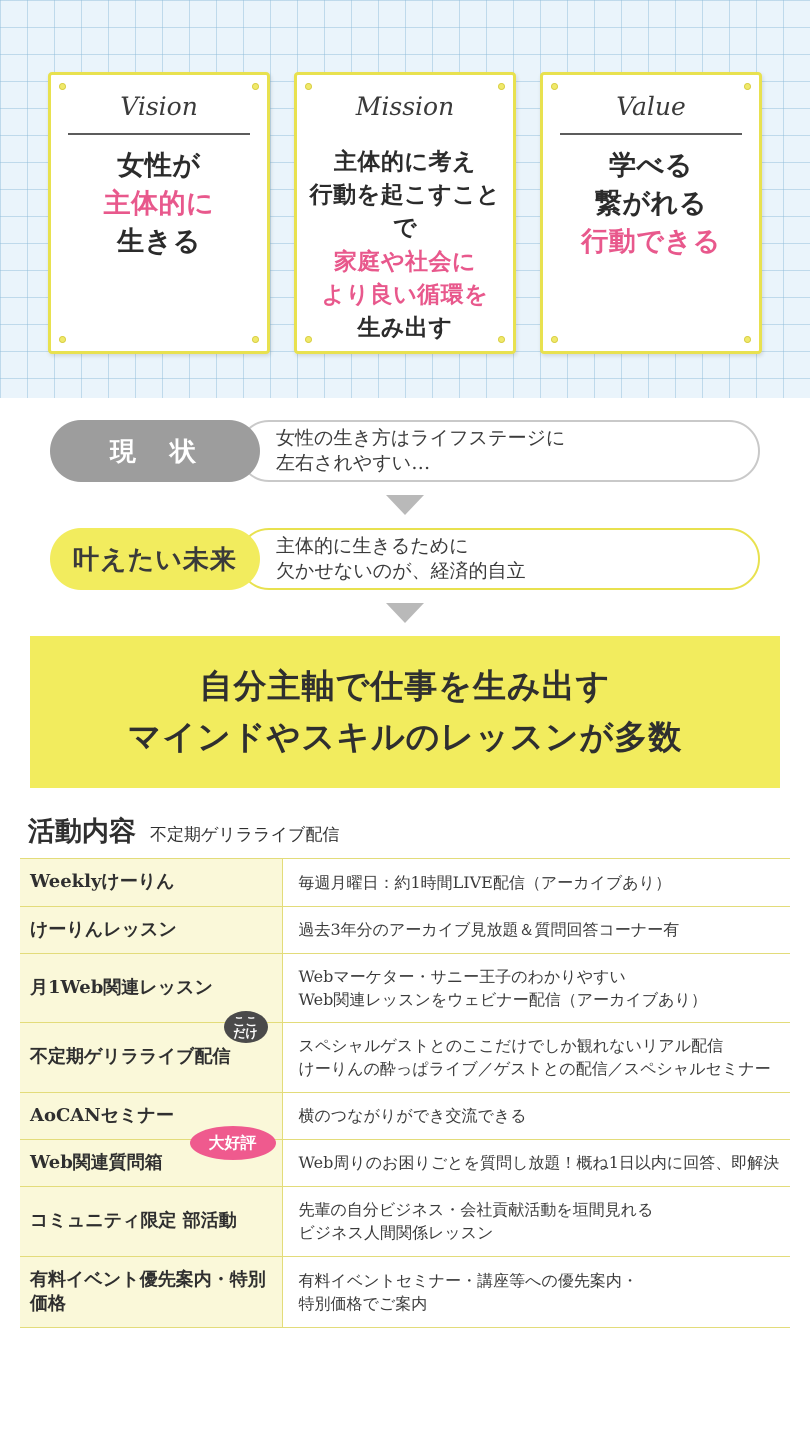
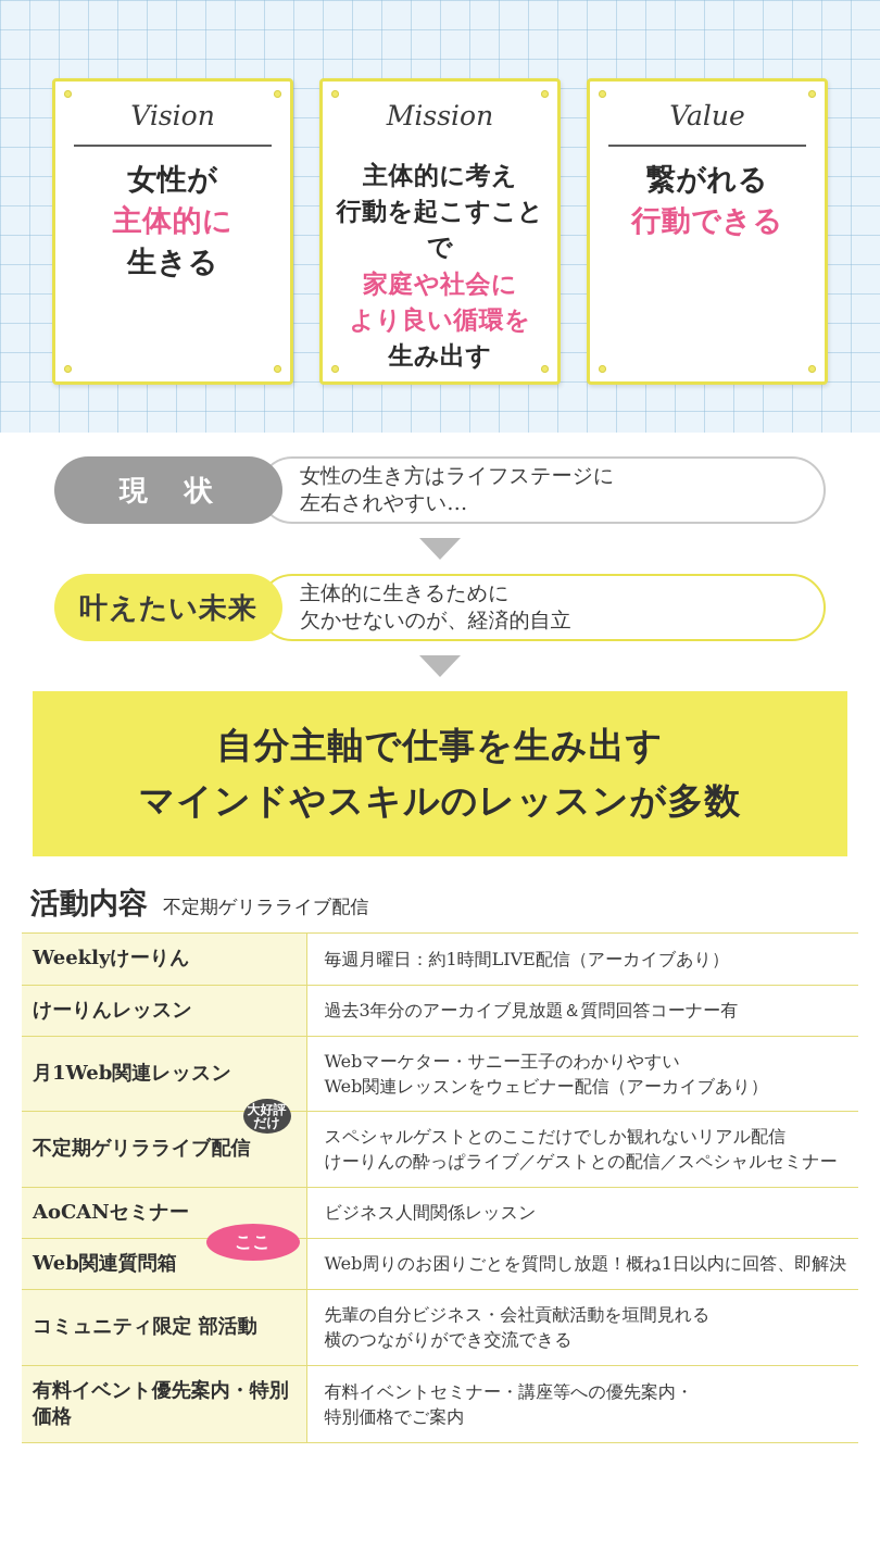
  Vision
  女性が
  主体的に
  生きる
  Mission
  主体的に考え
  行動を起こすことで
  家庭や社会に
  より良い循環を
  生み出す
  Value
- 学べる
  繋がれる
  行動できる
  現 状
  女性の生き方はライフステージに
  左右されやすい…
  叶えたい未来
  主体的に生きるために
  欠かせないのが、経済的自立
  自分主軸で仕事を生み出す
  マインドやスキルのレッスンが多数
  活動内容
  不定期ゲリラライブ配信
  Weeklyけーりん	毎週月曜日：約1時間LIVE配信（アーカイブあり）
  けーりんレッスン	過去3年分のアーカイブ見放題＆質問回答コーナー有
  月1Web関連レッスン	Webマーケター・サニー王子のわかりやすい Web関連レッスンをウェビナー配信（アーカイブあり）
- ここ だけ 不定期ゲリラライブ配信	スペシャルゲストとのここだけでしか観れないリアル配信 けーりんの酔っぱライブ／ゲストとの配信／スペシャルセミナー
+ 大好評 だけ 不定期ゲリラライブ配信	スペシャルゲストとのここだけでしか観れないリアル配信 けーりんの酔っぱライブ／ゲストとの配信／スペシャルセミナー
- AoCANセミナー	横のつながりができ交流できる
+ AoCANセミナー	ビジネス人間関係レッスン
- 大好評 Web関連質問箱	Web周りのお困りごとを質問し放題！概ね1日以内に回答、即解決
+ ここ Web関連質問箱	Web周りのお困りごとを質問し放題！概ね1日以内に回答、即解決
- コミュニティ限定 部活動	先輩の自分ビジネス・会社貢献活動を垣間見れる ビジネス人間関係レッスン
+ コミュニティ限定 部活動	先輩の自分ビジネス・会社貢献活動を垣間見れる 横のつながりができ交流できる
  有料イベント優先案内・特別価格	有料イベントセミナー・講座等への優先案内・ 特別価格でご案内
